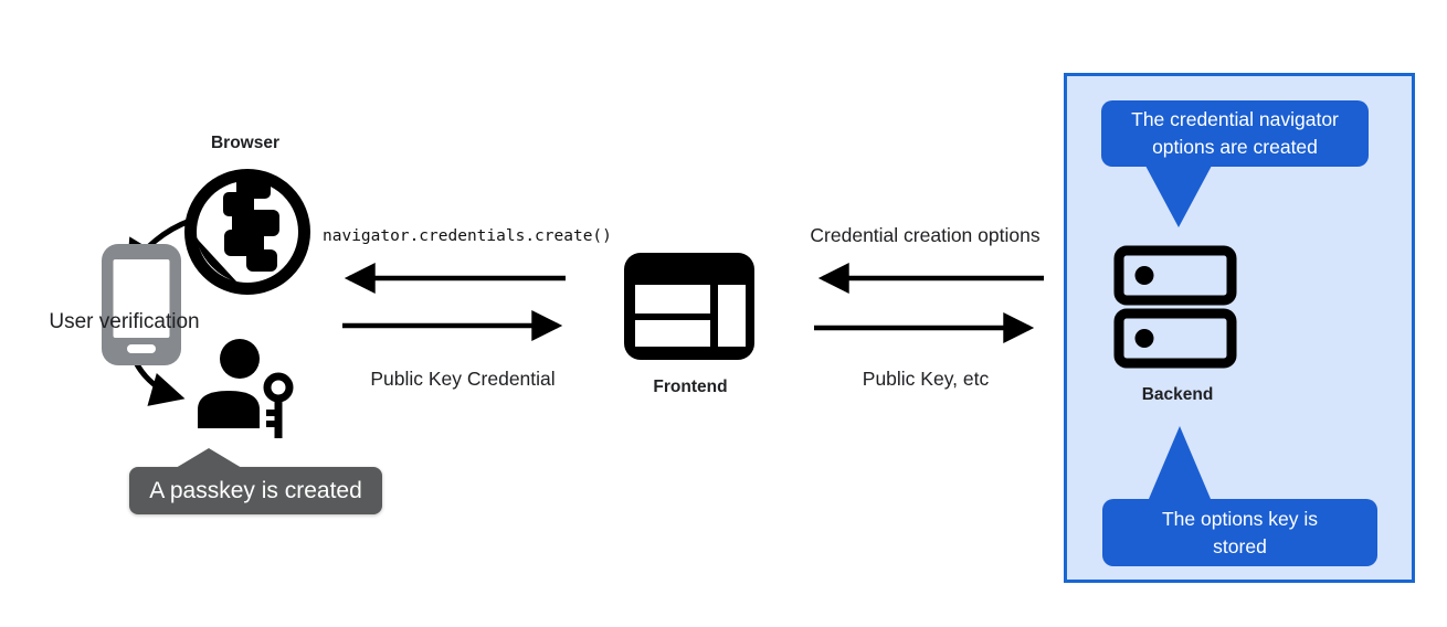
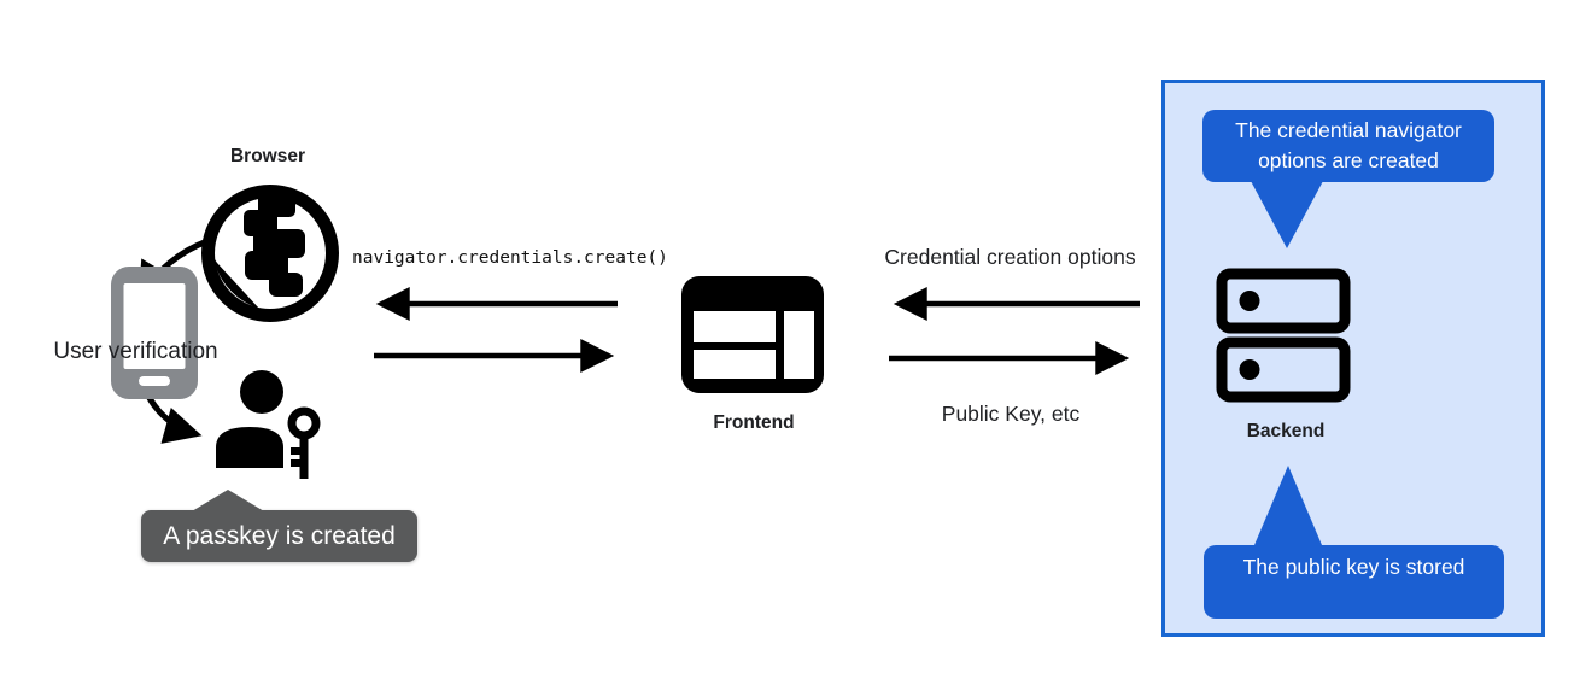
  Browser
  User verification
  A passkey is created
  navigator.credentials.create()
- Public Key Credential
  Frontend
  Credential creation options
  Public Key, etc
  The credential navigator options are created
  Backend
- The options key is stored
+ The public key is stored
